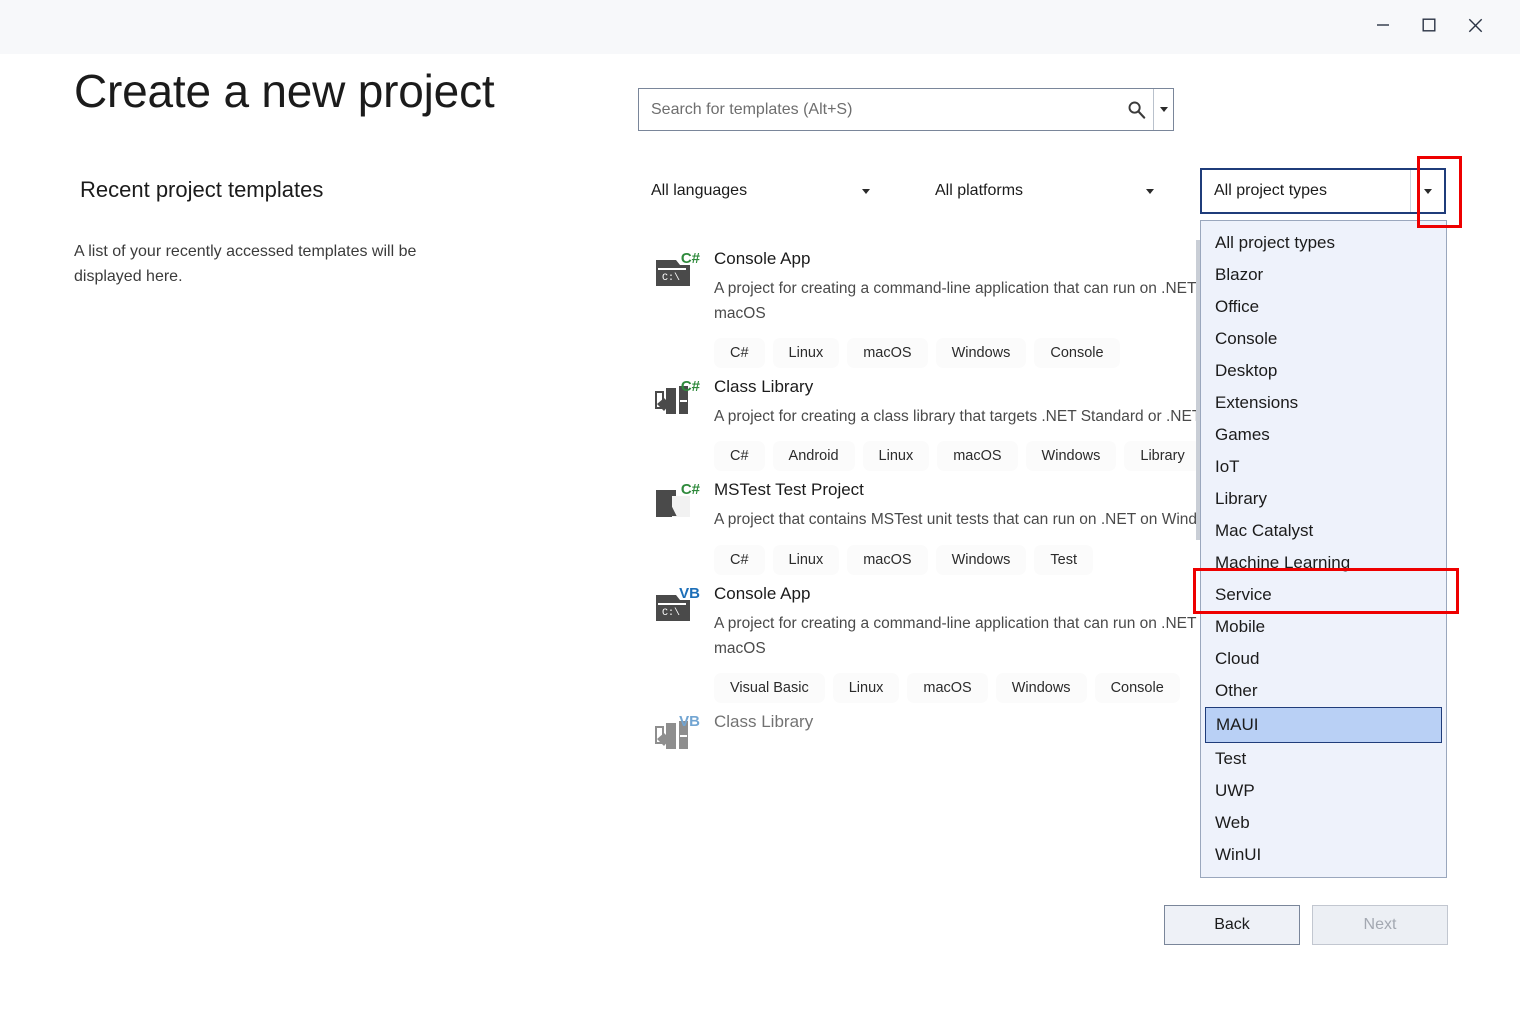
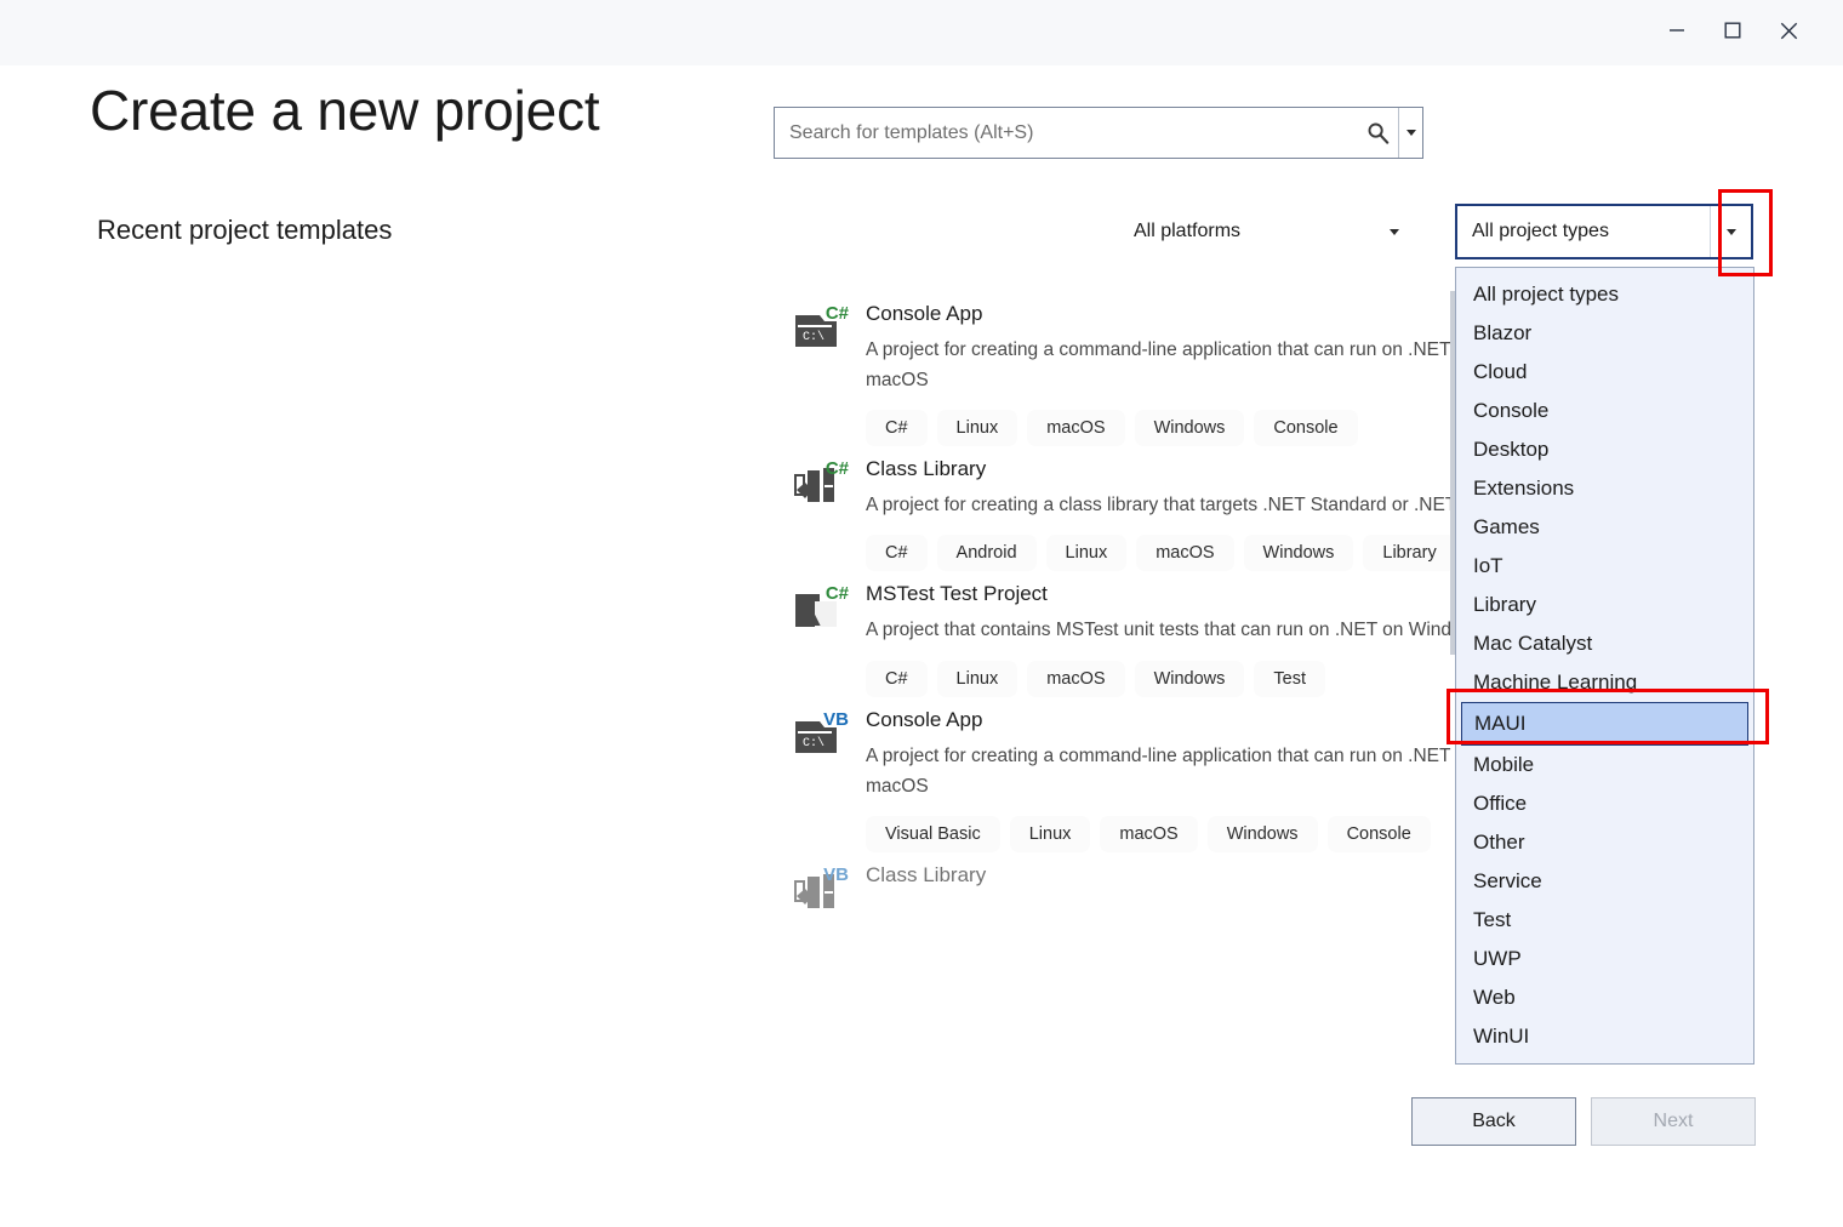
  Create a new project
  Recent project templates
- A list of your recently accessed templates will be displayed here.
  Search for templates (Alt+S)
- All languages
  All platforms
  All project types
  C:\
  C#
  Console App
  A project for creating a command-line application that can run on .NET macOS
  C#
  Linux
  macOS
  Windows
  Console
  C#
  Class Library
  A project for creating a class library that targets .NET Standard or .NE
  C#
  Android
  Linux
  macOS
  Windows
  Library
  C#
  MSTest Test Project
  A project that contains MSTest unit tests that can run on .NET on Wind
  C#
  Linux
  macOS
  Windows
  Test
  C:\
  VB
  Console App
  A project for creating a command-line application that can run on .NET macOS
  Visual Basic
  Linux
  macOS
  Windows
  Console
  VB
  Class Library
  All project types
  Blazor
- Office
+ Cloud
  Console
  Desktop
  Extensions
  Games
  IoT
  Library
  Mac Catalyst
  Machine Learning
- Service
+ MAUI
  Mobile
- Cloud
+ Office
  Other
- MAUI
+ Service
  Test
  UWP
  Web
  WinUI
  Back
  Next
